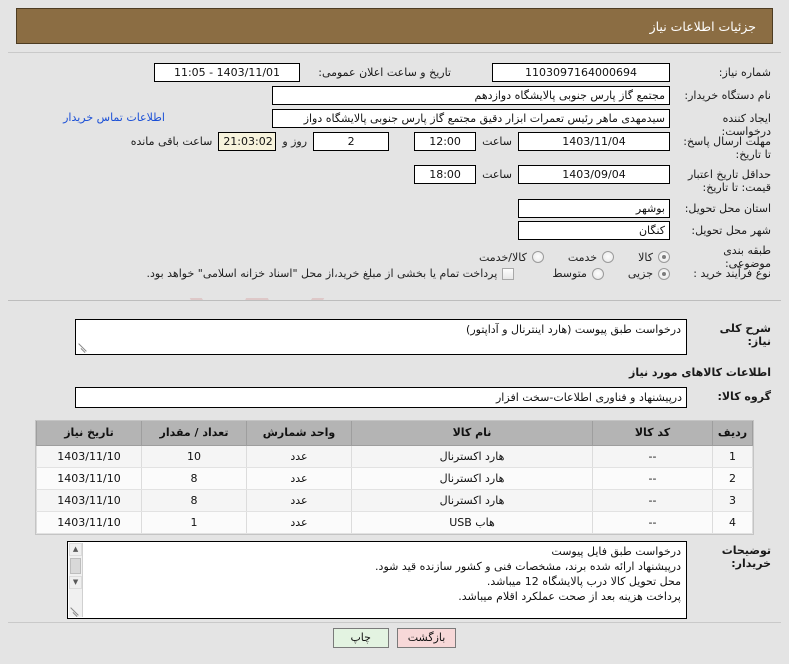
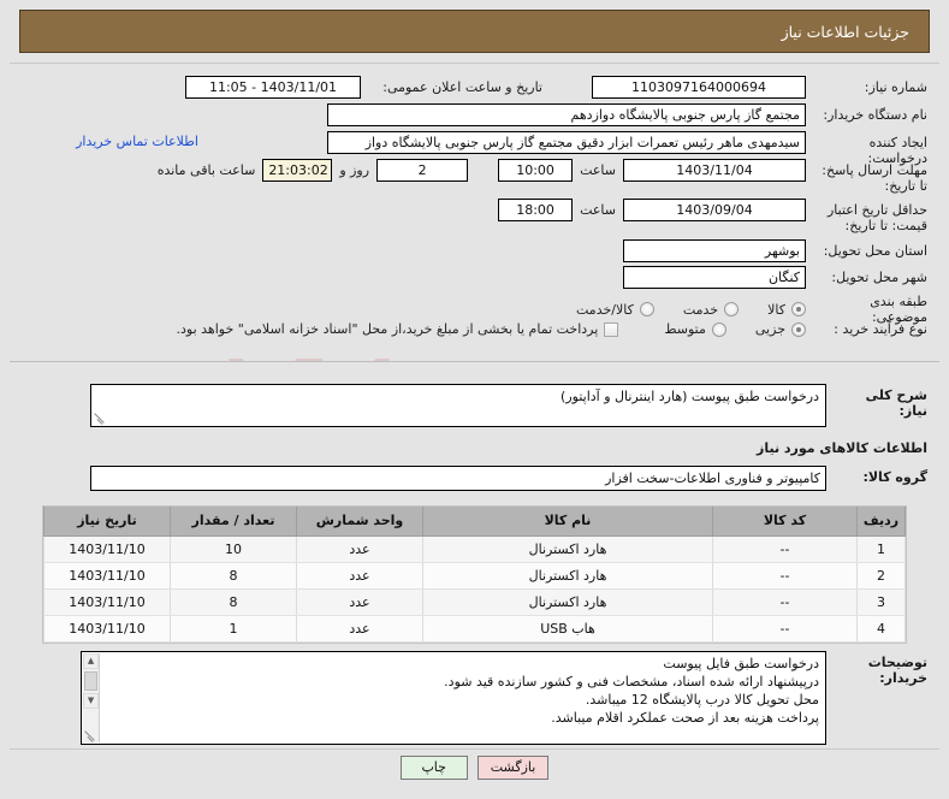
  جزئیات اطلاعات نیاز
  شماره نیاز:
  1103097164000694
  تاریخ و ساعت اعلان عمومی:
  11:05 - 1403/11/01
  نام دستگاه خریدار:
  مجتمع گاز پارس جنوبی پالایشگاه دوازدهم
  ایجاد کننده درخواست:
  سیدمهدی ماهر رئیس تعمرات ابزار دقیق مجتمع گاز پارس جنوبی پالایشگاه دواز
  اطلاعات تماس خریدار
  مهلت ارسال پاسخ: تا تاریخ:
  1403/11/04
  ساعت
- 12:00
+ 10:00
  2
  روز و
  21:03:02
  ساعت باقی مانده
  حداقل تاریخ اعتبار قیمت: تا تاریخ:
  1403/09/04
  ساعت
  18:00
  استان محل تحویل:
  بوشهر
  شهر محل تحویل:
  کنگان
  طبقه بندی موضوعی:
  کالا
  خدمت
  کالا/خدمت
  نوع فرآیند خرید :
  جزیی
  متوسط
  پرداخت تمام یا بخشی از مبلغ خرید،از محل "اسناد خزانه اسلامی" خواهد بود.
  شرح کلی نیاز:
  درخواست طبق پیوست (هارد اینترنال و آداپتور)
  اطلاعات کالاهای مورد نیاز
  گروه کالا:
- درپیشنهاد و فناوری اطلاعات-سخت افزار
+ کامپیوتر و فناوری اطلاعات-سخت افزار
  توضیحات خریدار:
  درخواست طبق فایل پیوست
- درپیشنهاد ارائه شده برند، مشخصات فنی و کشور سازنده قید شود.
+ درپیشنهاد ارائه شده اسناد، مشخصات فنی و کشور سازنده قید شود.
  محل تحویل کالا درب پالایشگاه 12 میباشد.
  پرداخت هزینه بعد از صحت عملکرد اقلام میباشد.
  ▲
  ▼
  ردیف	کد کالا	نام کالا	واحد شمارش	تعداد / مقدار	تاریخ نیاز
  1	--	هارد اکسترنال	عدد	10	1403/11/10
  2	--	هارد اکسترنال	عدد	8	1403/11/10
  3	--	هارد اکسترنال	عدد	8	1403/11/10
  4	--	هاب USB	عدد	1	1403/11/10
  بازگشت
  چاپ
